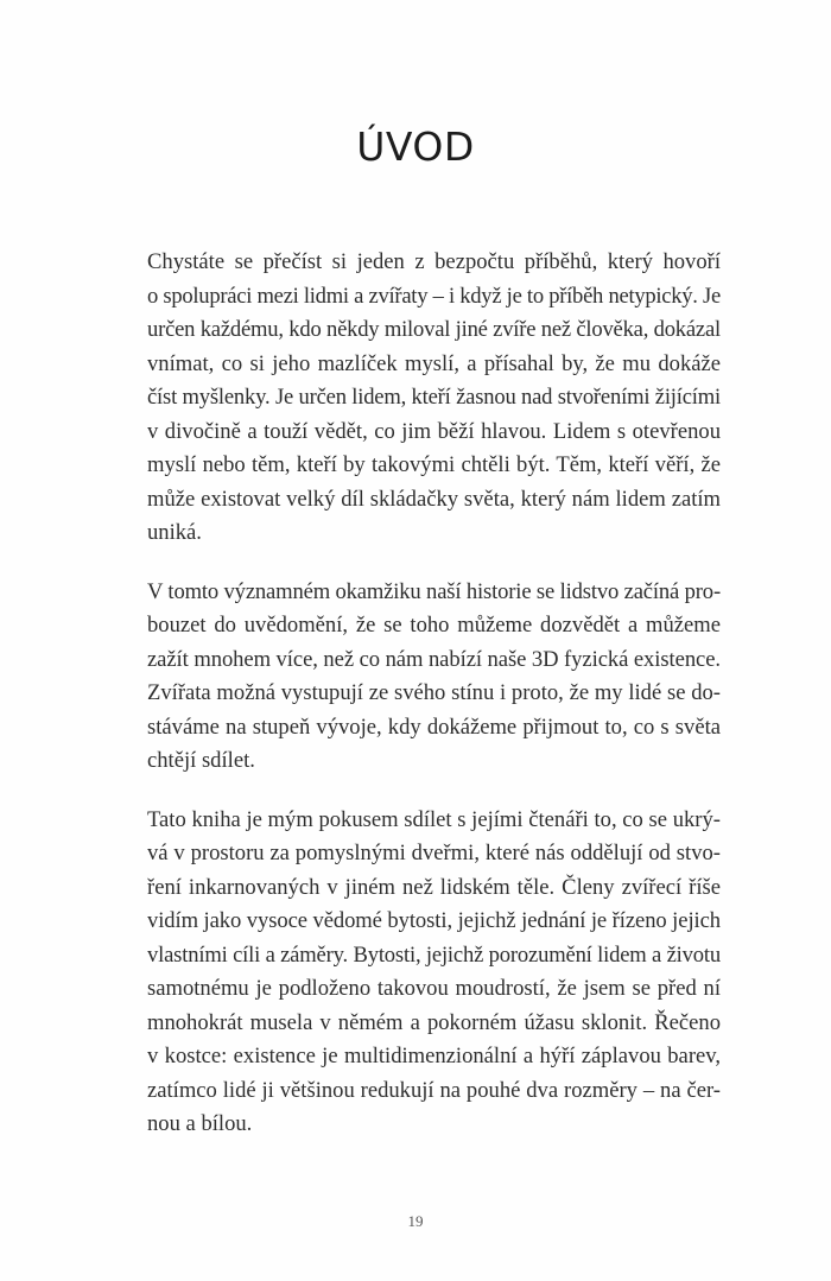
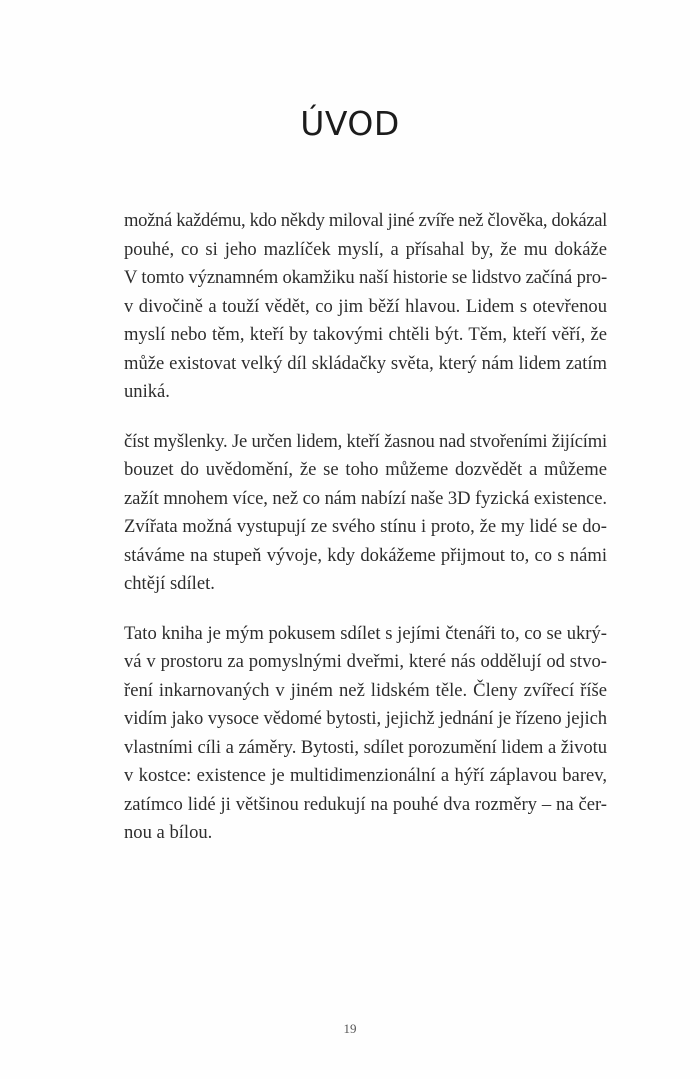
  ÚVOD
- Chystáte se přečíst si jeden z bezpočtu příběhů, který hovoří
- o spolupráci mezi lidmi a zvířaty – i když je to příběh netypický. Je
- určen každému, kdo někdy miloval jiné zvíře než člověka, dokázal
+ možná každému, kdo někdy miloval jiné zvíře než člověka, dokázal
- vnímat, co si jeho mazlíček myslí, a přísahal by, že mu dokáže
+ pouhé, co si jeho mazlíček myslí, a přísahal by, že mu dokáže
- číst myšlenky. Je určen lidem, kteří žasnou nad stvořeními žijícími
+ V tomto významném okamžiku naší historie se lidstvo začíná pro-
  v divočině a touží vědět, co jim běží hlavou. Lidem s otevřenou
  myslí nebo těm, kteří by takovými chtěli být. Těm, kteří věří, že
  může existovat velký díl skládačky světa, který nám lidem zatím
  uniká.
- V tomto významném okamžiku naší historie se lidstvo začíná pro-
+ číst myšlenky. Je určen lidem, kteří žasnou nad stvořeními žijícími
  bouzet do uvědomění, že se toho můžeme dozvědět a můžeme
  zažít mnohem více, než co nám nabízí naše 3D fyzická existence.
  Zvířata možná vystupují ze svého stínu i proto, že my lidé se do-
- stáváme na stupeň vývoje, kdy dokážeme přijmout to, co s světa
+ stáváme na stupeň vývoje, kdy dokážeme přijmout to, co s námi
  chtějí sdílet.
  Tato kniha je mým pokusem sdílet s jejími čtenáři to, co se ukrý-
  vá v prostoru za pomyslnými dveřmi, které nás oddělují od stvo-
  ření inkarnovaných v jiném než lidském těle. Členy zvířecí říše
  vidím jako vysoce vědomé bytosti, jejichž jednání je řízeno jejich
- vlastními cíli a záměry. Bytosti, jejichž porozumění lidem a životu
+ vlastními cíli a záměry. Bytosti, sdílet porozumění lidem a životu
- samotnému je podloženo takovou moudrostí, že jsem se před ní
- mnohokrát musela v němém a pokorném úžasu sklonit. Řečeno
  v kostce: existence je multidimenzionální a hýří záplavou barev,
  zatímco lidé ji většinou redukují na pouhé dva rozměry – na čer-
  nou a bílou.
  19
